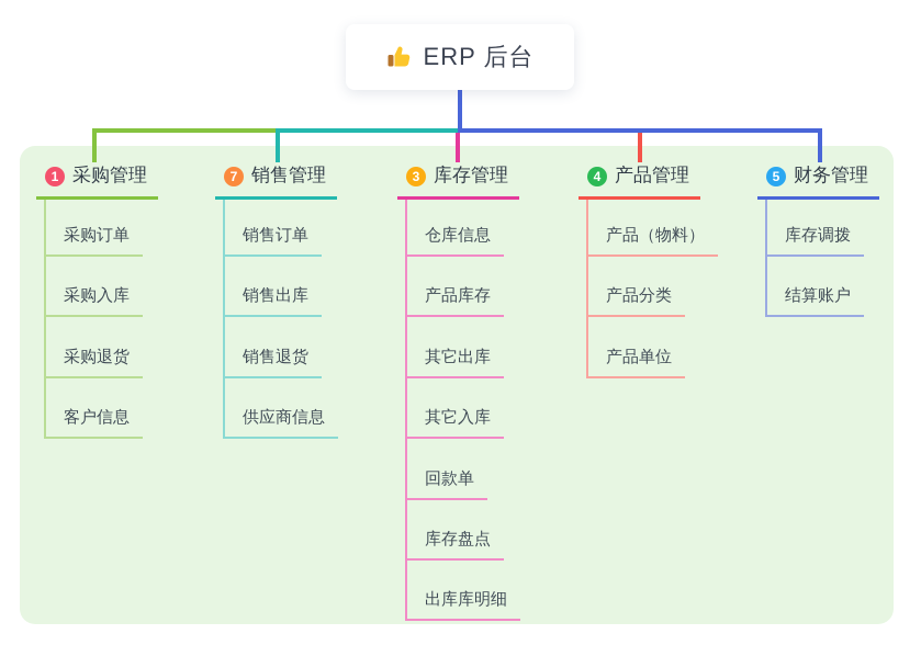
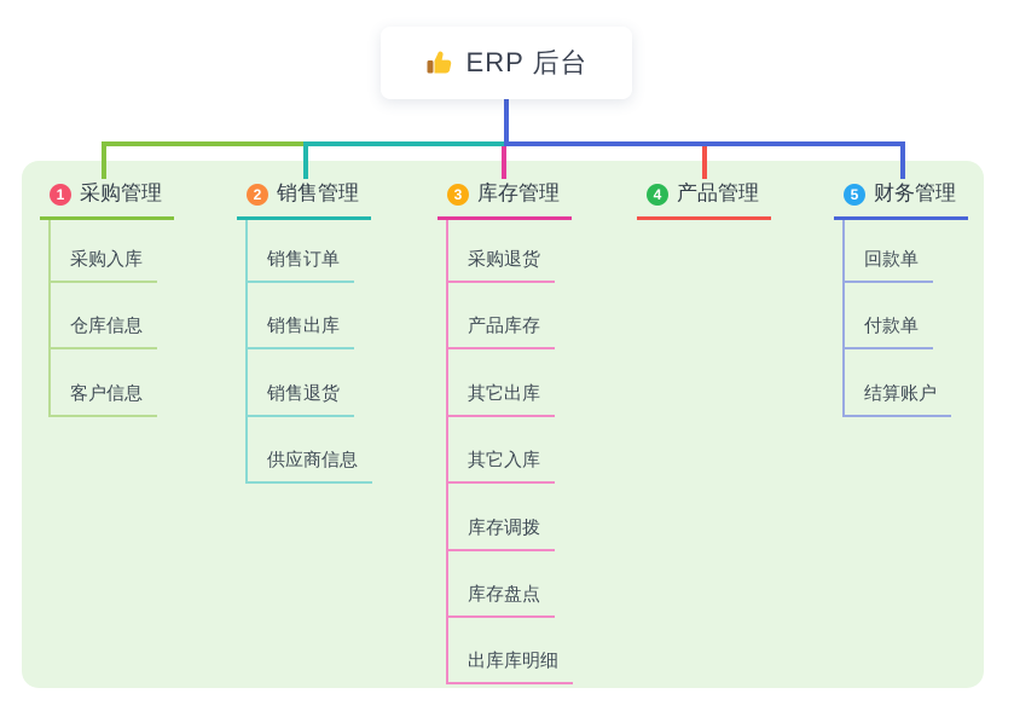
  ERP 后台
  1
  采购管理
- 采购订单
  采购入库
- 采购退货
+ 仓库信息
  客户信息
- 7
+ 2
  销售管理
  销售订单
  销售出库
  销售退货
  供应商信息
  3
  库存管理
- 仓库信息
+ 采购退货
  产品库存
  其它出库
  其它入库
- 回款单
+ 库存调拨
  库存盘点
  出库库明细
  4
  产品管理
- 产品（物料）
- 产品分类
- 产品单位
  5
  财务管理
- 库存调拨
+ 回款单
+ 付款单
  结算账户
